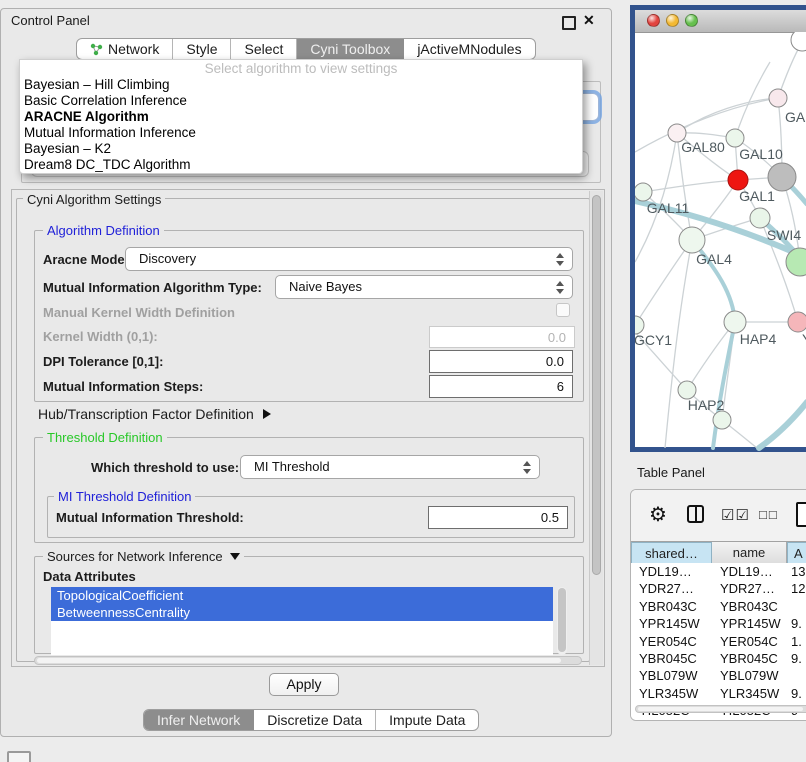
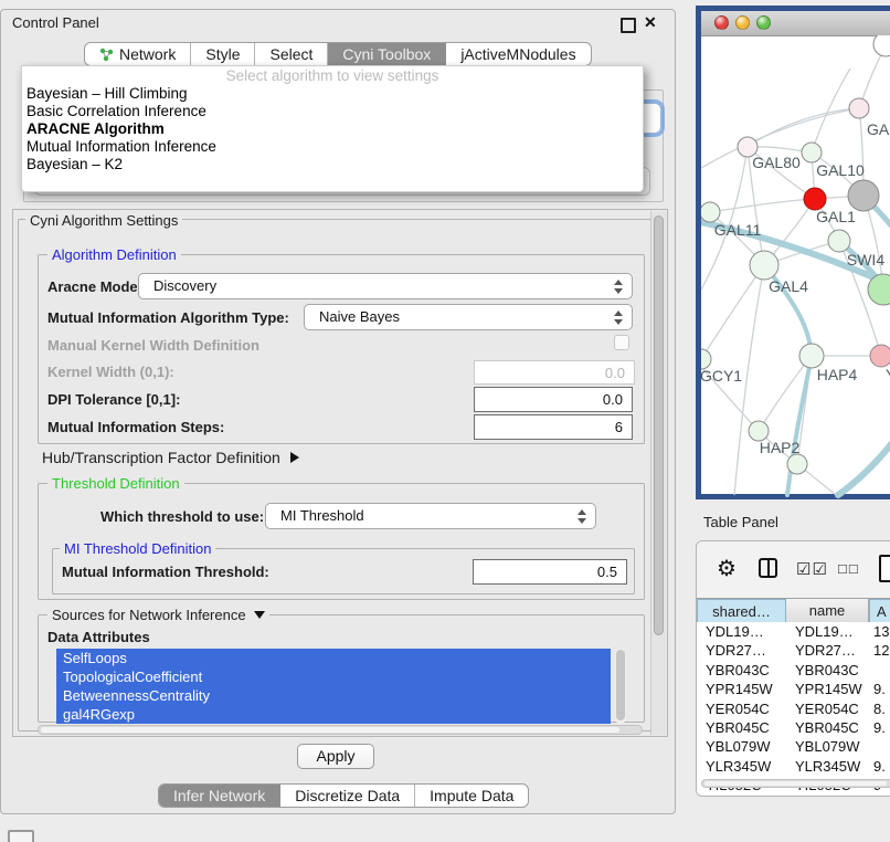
  Control Panel
  ✕
  Network
  Style
  Select
  Cyni Toolbox
  jActiveMNodules
  Select algorithm to view settings
  Bayesian – Hill Climbing
  Basic Correlation Inference
  ARACNE Algorithm
  Mutual Information Inference
  Bayesian – K2
- Dream8 DC_TDC Algorithm
  Cyni Algorithm Settings
  Algorithm Definition
  Aracne Mode
  Discovery
  Mutual Information Algorithm Type:
  Naive Bayes
  Manual Kernel Width Definition
  Kernel Width (0,1):
  0.0
  DPI Tolerance [0,1]:
  0.0
  Mutual Information Steps:
  6
  Hub/Transcription Factor Definition
  Threshold Definition
  Which threshold to use:
  MI Threshold
  MI Threshold Definition
  Mutual Information Threshold:
  0.5
  Sources for Network Inference
  Data Attributes
+ SelfLoops
  TopologicalCoefficient
  BetweennessCentrality
+ gal4RGexp
  Apply
  Infer Network
  Discretize Data
  Impute Data
  GAL80
  GAL10
  GAL1
  GAL11
  SWI4
  GAL4
  GCY1
  HAP4
  HAP2
  Table Panel
  ⚙
  ☑☑
  □□
  shared…
  name
  A
  YDL19…
  YDL19…
  13
  YDR27…
  YDR27…
  12
  YBR043C
  YBR043C
  YPR145W
  YPR145W
  9.
  YER054C
  YER054C
- 1.
+ 8.
  YBR045C
  YBR045C
  9.
  YBL079W
  YBL079W
  YLR345W
  YLR345W
  9.
